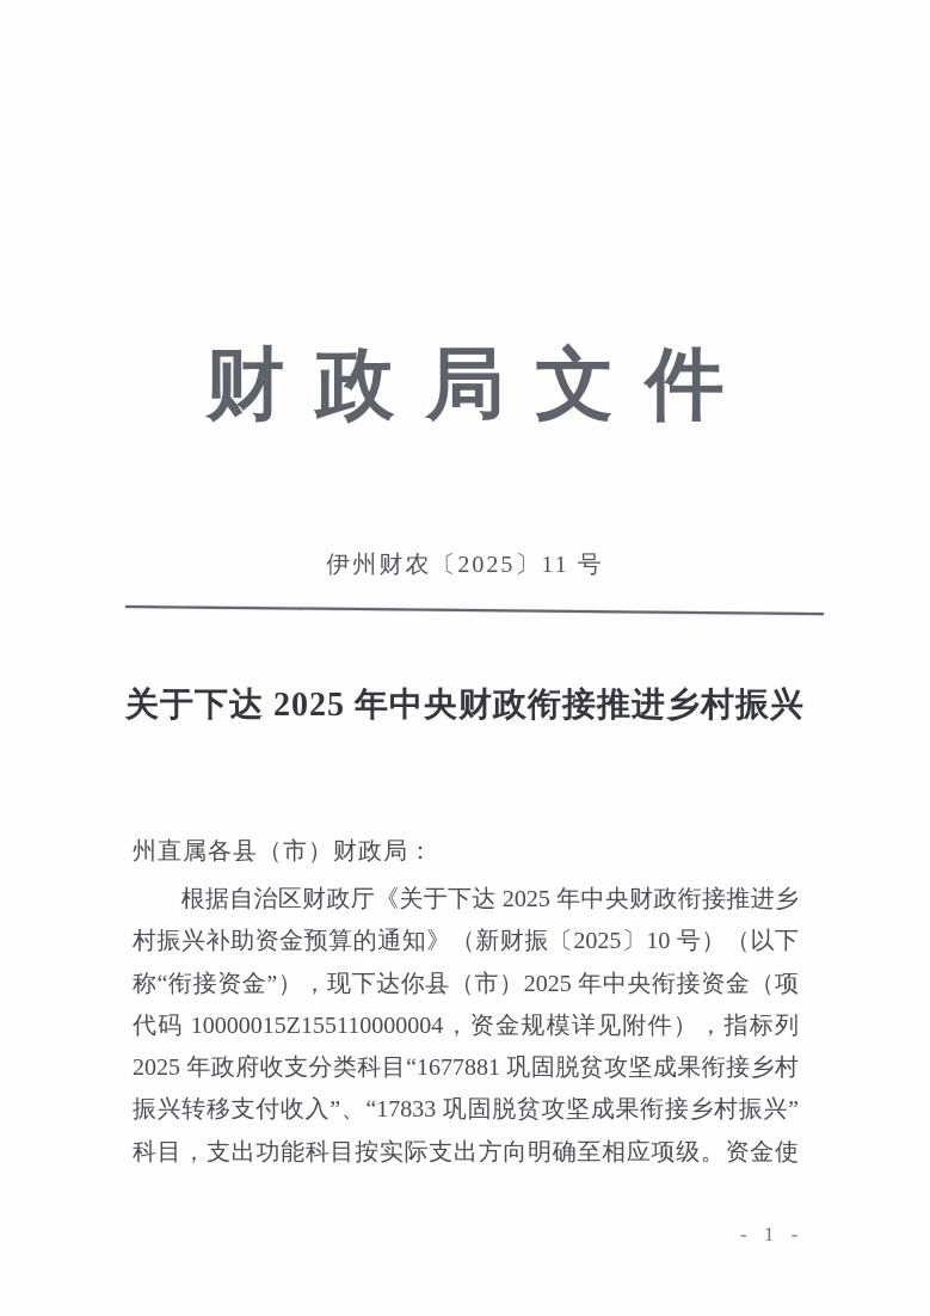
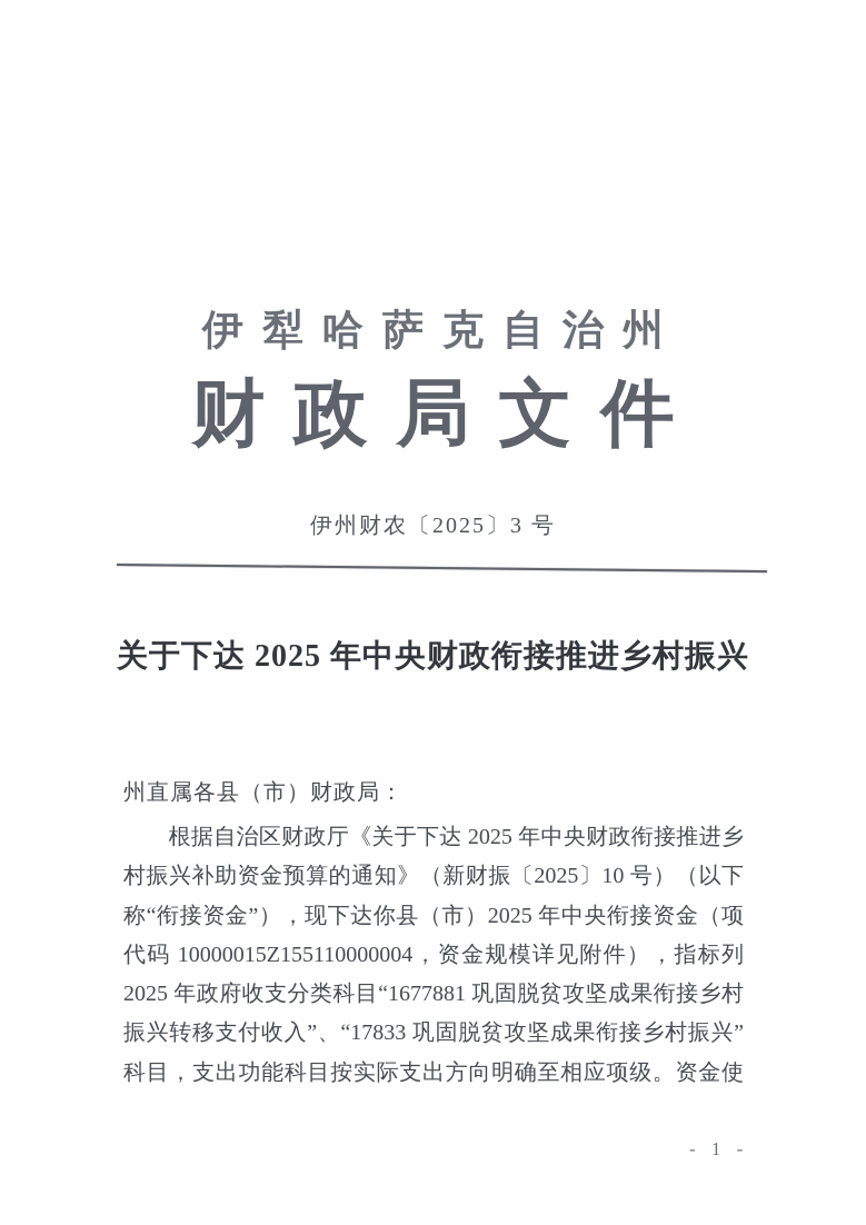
+ 伊犁哈萨克自治州
  财政局文件
- 伊州财农〔2025〕11 号
+ 伊州财农〔2025〕3 号
  关于下达 2025 年中央财政衔接推进乡村振兴
  州直属各县（市）财政局：
  根据自治区财政厅《关于下达 2025 年中央财政衔接推进乡
  村振兴补助资金预算的通知》（新财振〔2025〕10 号）（以下
  称“衔接资金”），现下达你县（市）2025 年中央衔接资金（项
  代码 10000015Z155110000004，资金规模详见附件），指标列
  2025 年政府收支分类科目“1677881 巩固脱贫攻坚成果衔接乡村
  振兴转移支付收入”、“17833 巩固脱贫攻坚成果衔接乡村振兴”
  科目，支出功能科目按实际支出方向明确至相应项级。资金使
  - 1 -
